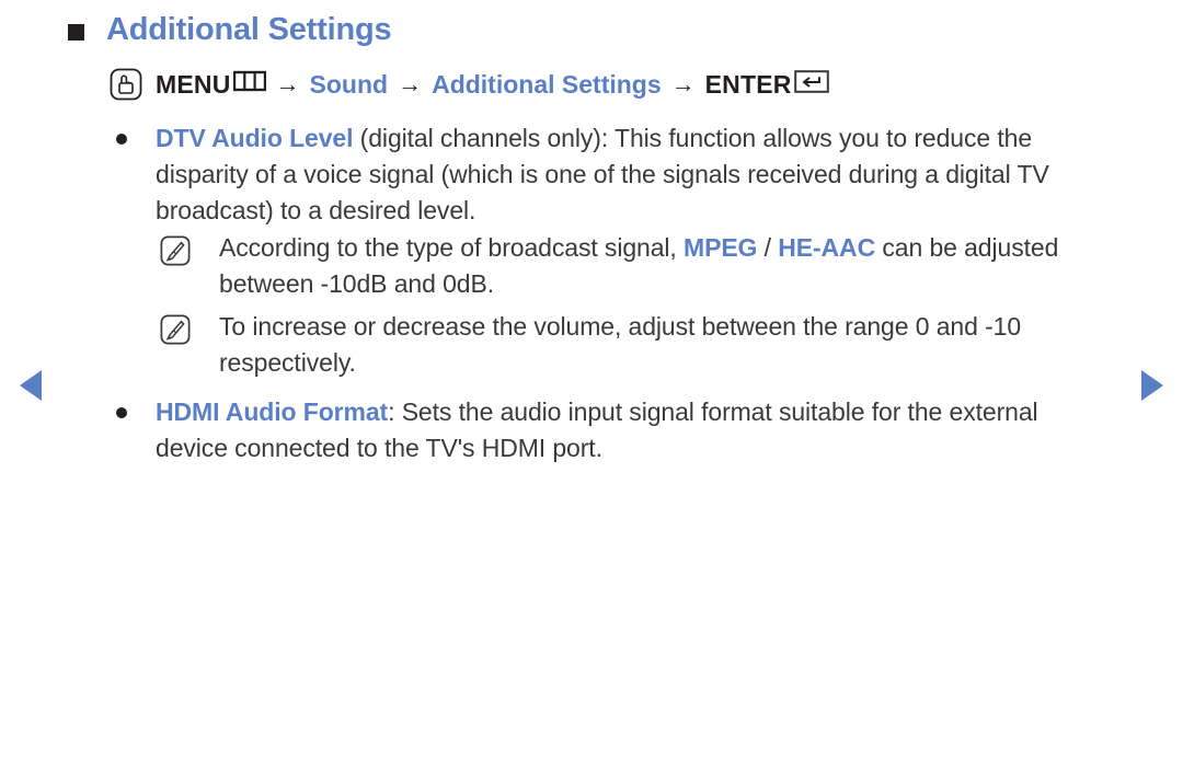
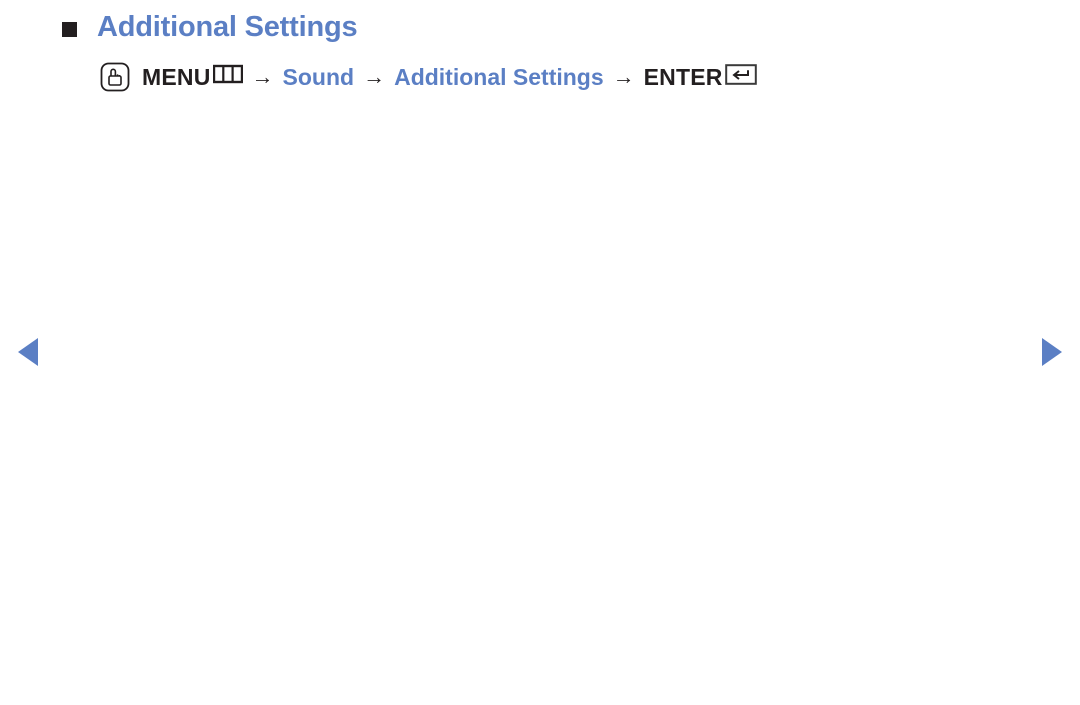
  Additional Settings
  MENU
  →
  Sound
  →
  Additional Settings
  →
  ENTER
- DTV Audio Level (digital channels only): This function allows you to reduce the disparity of a voice signal (which is one of the signals received during a digital TV broadcast) to a desired level.
- According to the type of broadcast signal, MPEG / HE-AAC can be adjusted between -10dB and 0dB.
- To increase or decrease the volume, adjust between the range 0 and -10 respectively.
- HDMI Audio Format: Sets the audio input signal format suitable for the external device connected to the TV's HDMI port.
